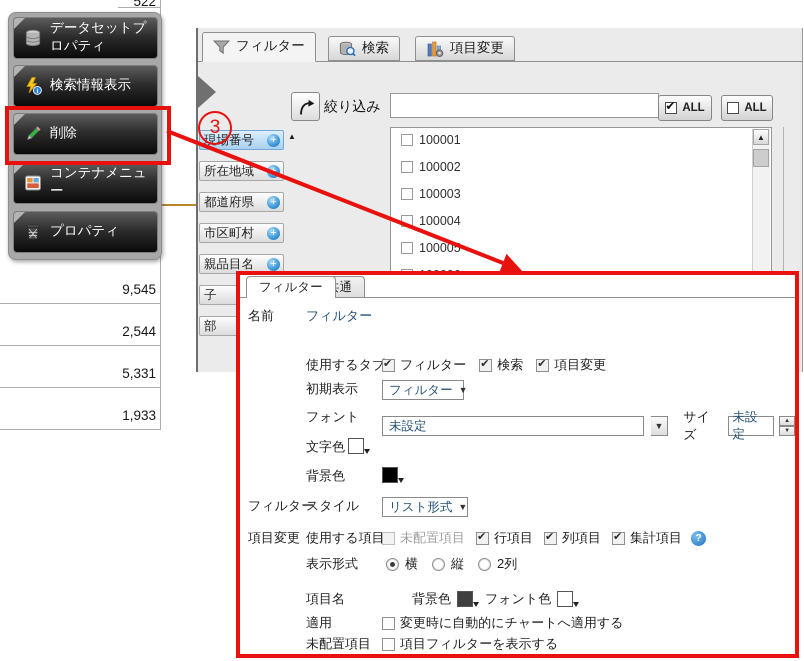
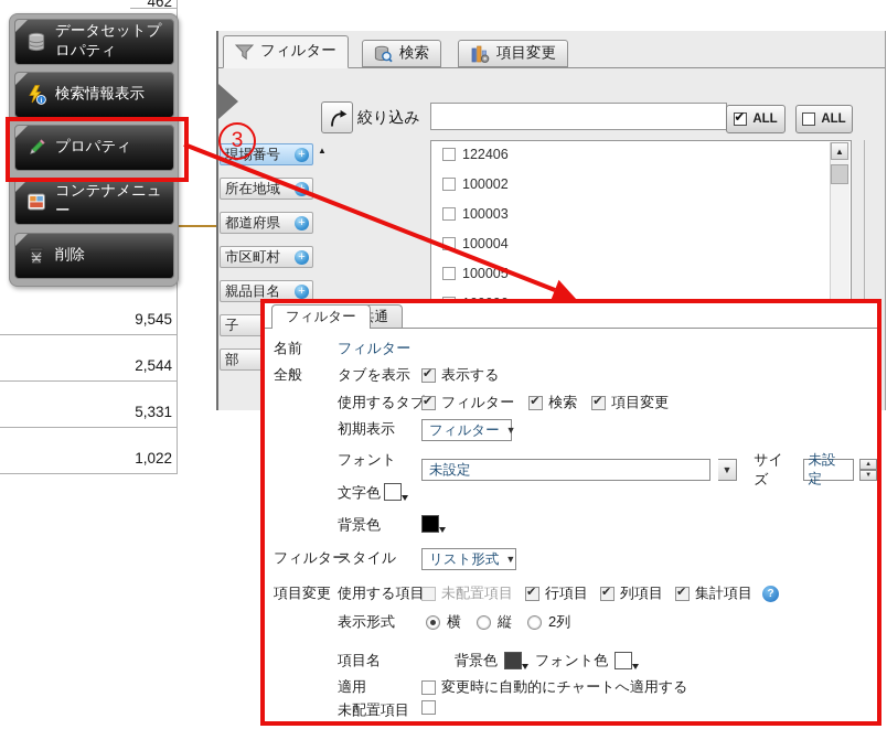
- 522
+ 462
  9,545
  2,544
  5,331
- 1,933
+ 1,022
  フィルター
  検索
  項目変更
  絞り込み
  ALL
  ALL
  現場番号
  所在地域
  都道府県
  市区町村
  親品目名
  子
  部
  ▲
- 100001
+ 122406
  100002
  100003
  100004
  100005
  ▲
  データセットプロパティ
  検索情報表示
- 削除
+ プロパティ
  コンテナメニュー
- プロパティ
+ 削除
  フィルター
  名前
  フィルター
+ 全般
+ タブを表示
+ 表示する
  使用するタブ
  フィルター
  検索
  項目変更
  初期表示
  フィルター
  ▼
  フォント
  未設定
  ▼
  サイズ
  未設定
  文字色
  背景色
  フィルター
  スタイル
  リスト形式
  ▼
  項目変更
  使用する項目
  未配置項目
  行項目
  列項目
  集計項目
  表示形式
  横
  縦
  2列
  項目名
  背景色
  フォント色
  適用
  変更時に自動的にチャートへ適用する
  未配置項目
- 項目フィルターを表示する
  3
